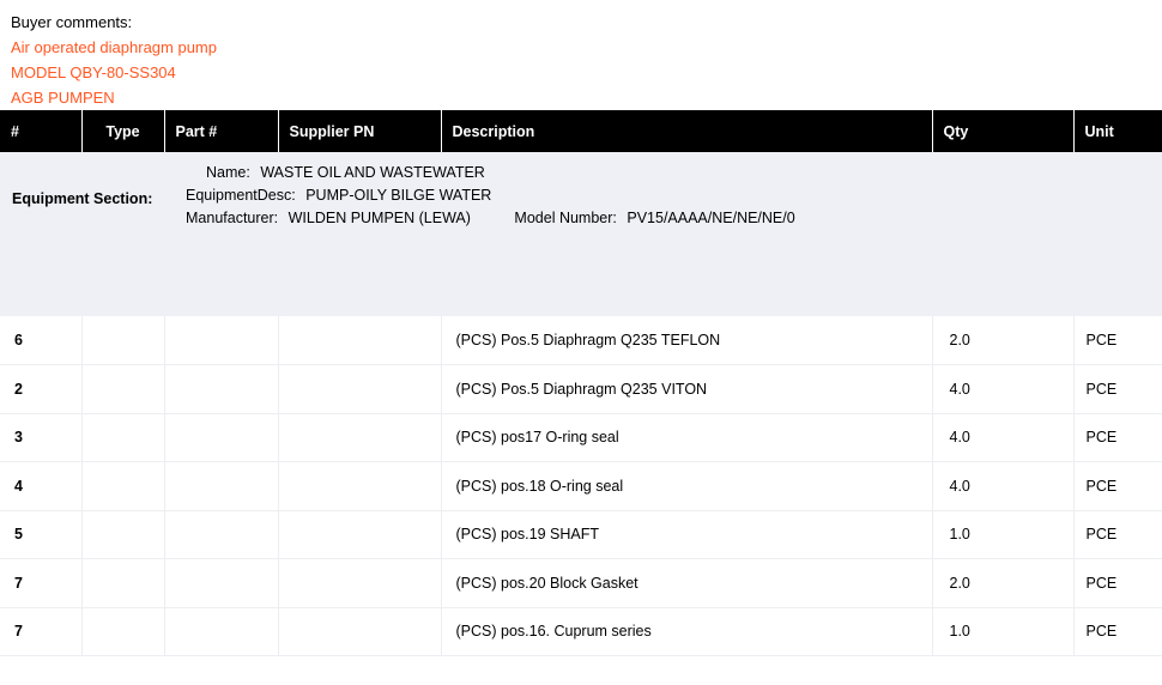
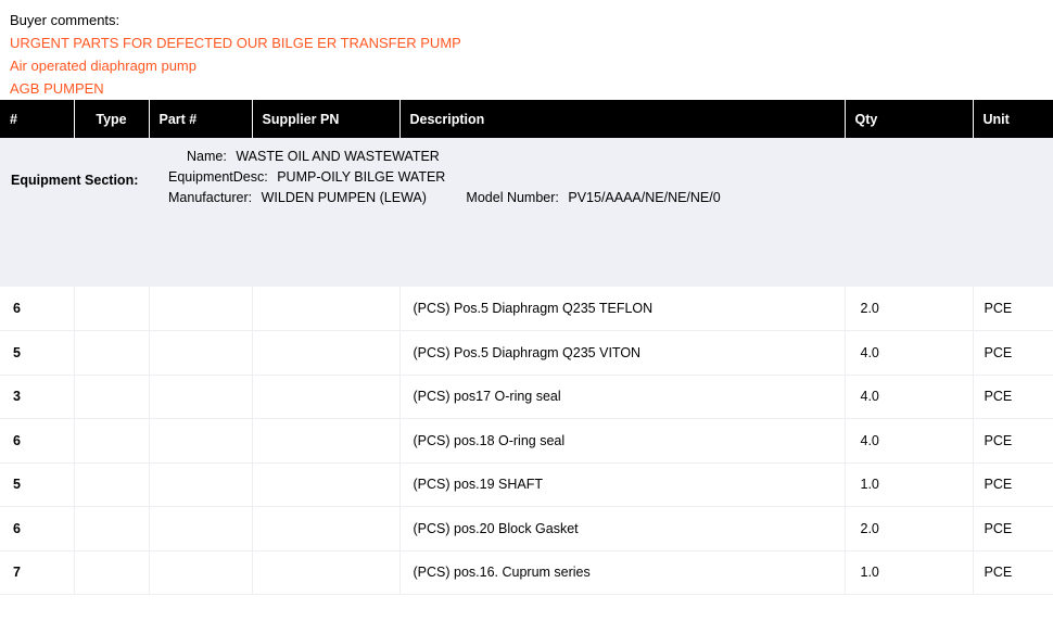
  Buyer comments:
+ URGENT PARTS FOR DEFECTED OUR BILGE ER TRANSFER PUMP
  Air operated diaphragm pump
- MODEL QBY-80-SS304
  AGB PUMPEN
  #	Type	Part #	Supplier PN	Description	Qty	Unit
  Equipment Section: Name: WASTE OIL AND WASTEWATER EquipmentDesc: PUMP-OILY BILGE WATER Manufacturer: WILDEN PUMPEN (LEWA) Model Number: PV15/AAAA/NE/NE/NE/0
  6				(PCS) Pos.5 Diaphragm Q235 TEFLON	2.0	PCE
- 2				(PCS) Pos.5 Diaphragm Q235 VITON	4.0	PCE
+ 5				(PCS) Pos.5 Diaphragm Q235 VITON	4.0	PCE
  3				(PCS) pos17 O-ring seal	4.0	PCE
- 4				(PCS) pos.18 O-ring seal	4.0	PCE
+ 6				(PCS) pos.18 O-ring seal	4.0	PCE
  5				(PCS) pos.19 SHAFT	1.0	PCE
- 7				(PCS) pos.20 Block Gasket	2.0	PCE
+ 6				(PCS) pos.20 Block Gasket	2.0	PCE
  7				(PCS) pos.16. Cuprum series	1.0	PCE
